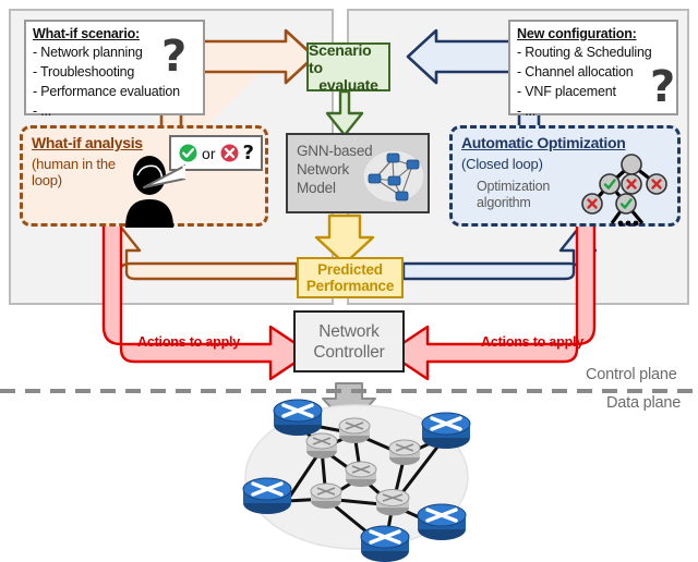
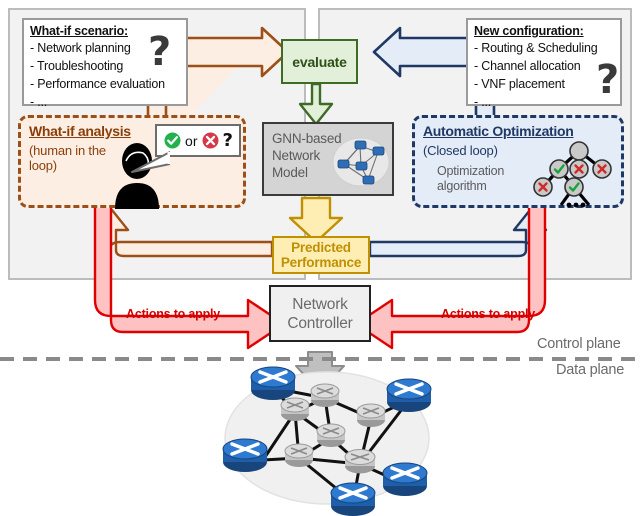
  What-if scenario:
  - Network planning
  - Troubleshooting
  - Performance evaluation
  - ...
  ?
  New configuration:
  - Routing & Scheduling
  - Channel allocation
  - VNF placement
  - ...
  ?
- Scenario to
  evaluate
  GNN-based
  Network
  Model
  Predicted
  Performance
  Network
  Controller
  What-if analysis
  (human in the
  loop)
  or
  ?
  Automatic Optimization
  (Closed loop)
  Optimization
  algorithm
  Actions to apply
  Actions to apply
  Control plane
  Data plane
